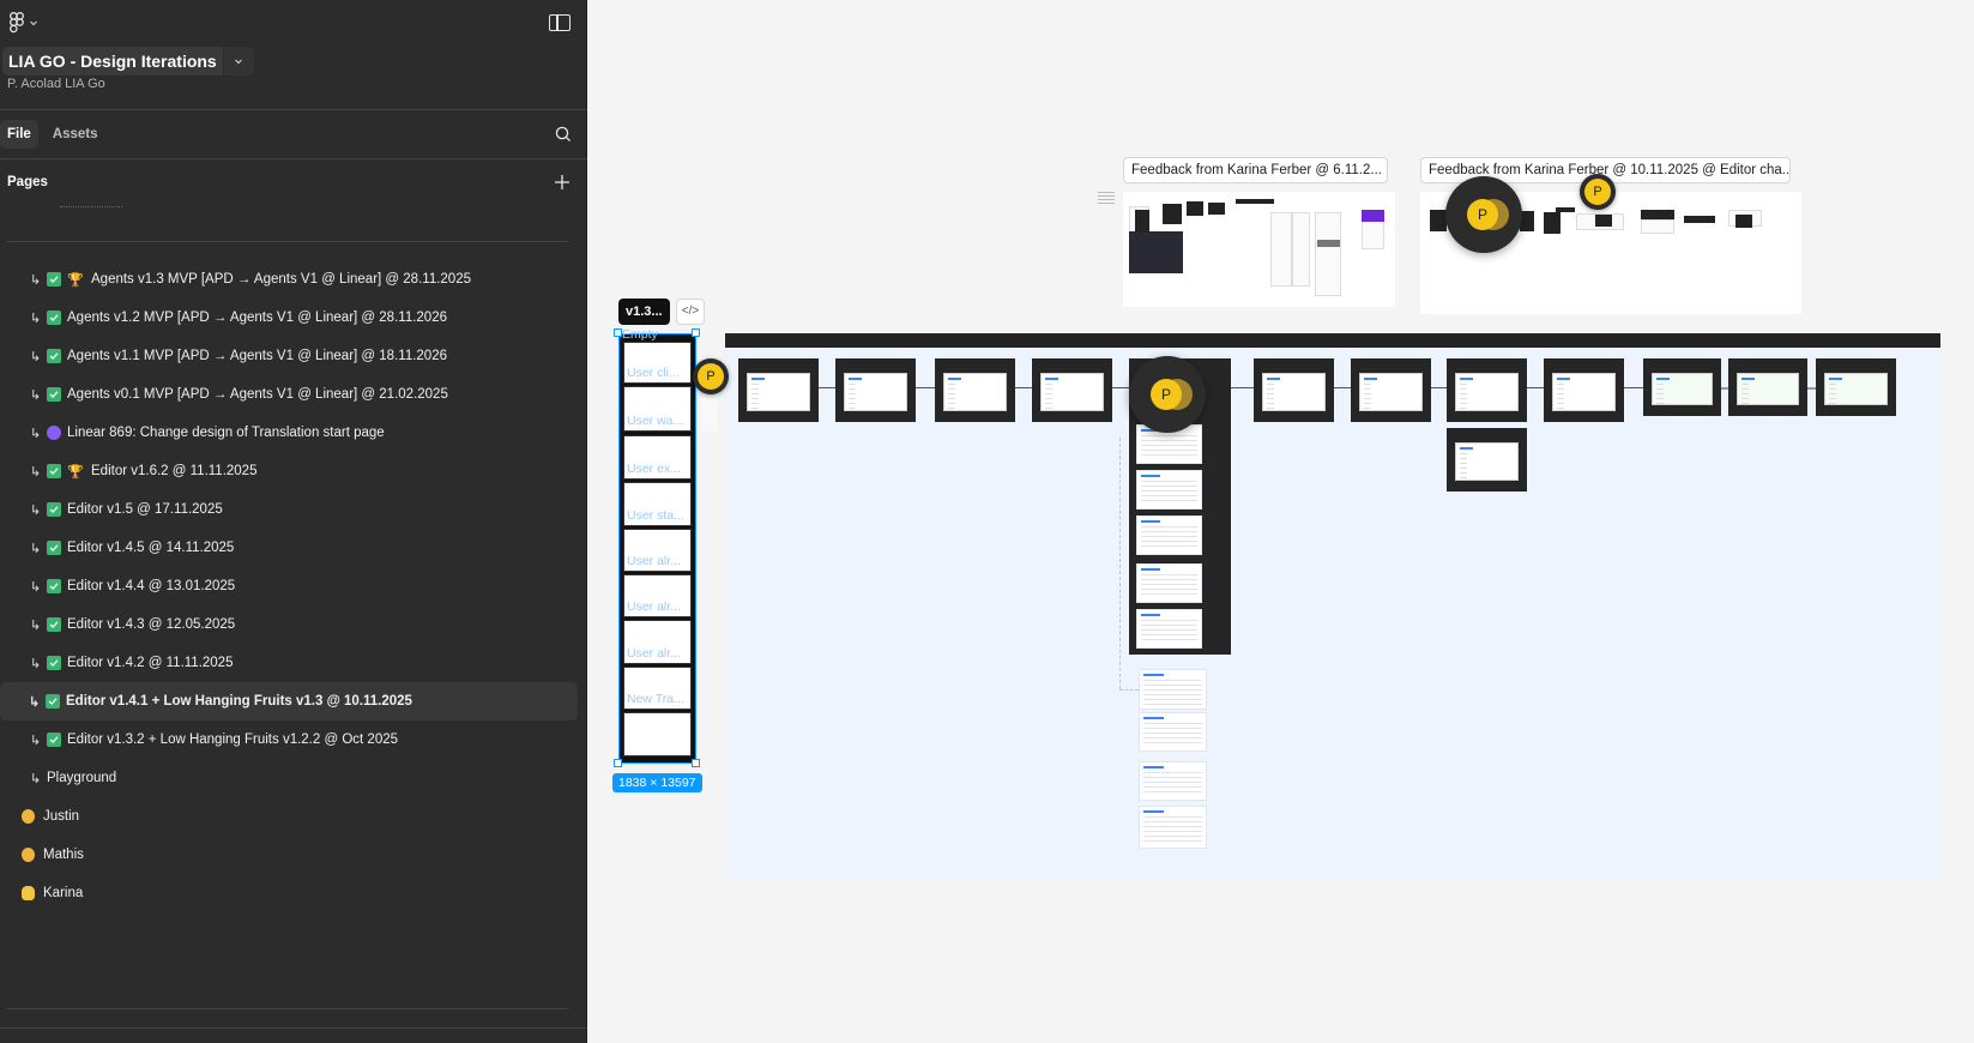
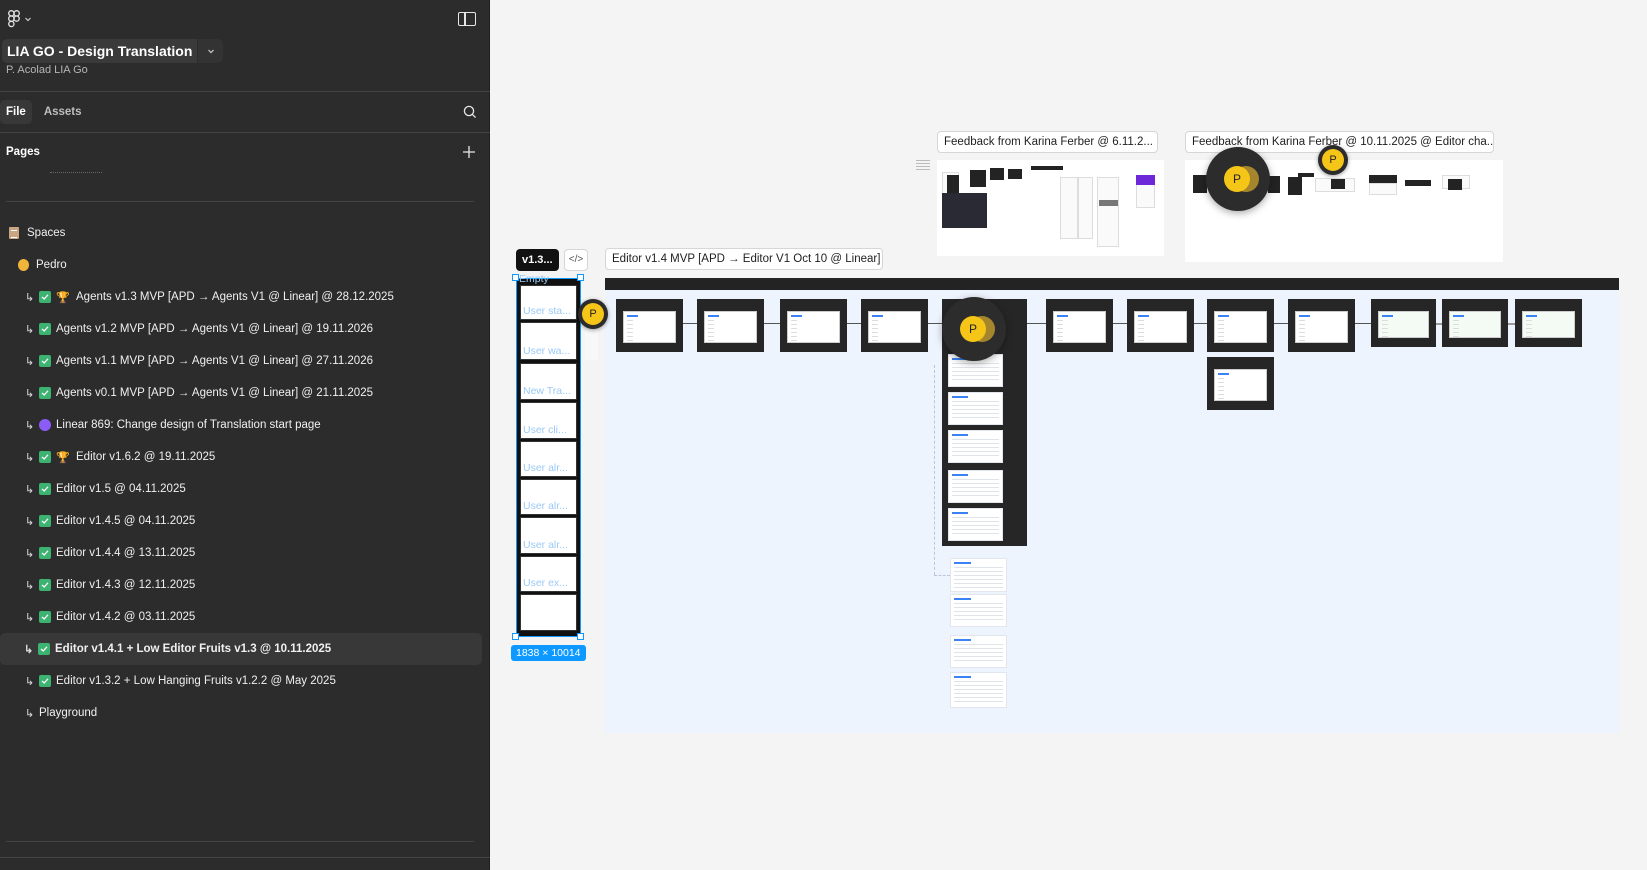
- LIA GO - Design Iterations
+ LIA GO - Design Translation
  P. Acolad LIA Go
  File
  Assets
  Pages
+ Spaces
+ Pedro
  ↳
  🏆
- Agents v1.3 MVP [APD → Agents V1 @ Linear] @ 28.11.2025
+ Agents v1.3 MVP [APD → Agents V1 @ Linear] @ 28.12.2025
  ↳
- Agents v1.2 MVP [APD → Agents V1 @ Linear] @ 28.11.2026
+ Agents v1.2 MVP [APD → Agents V1 @ Linear] @ 19.11.2026
  ↳
- Agents v1.1 MVP [APD → Agents V1 @ Linear] @ 18.11.2026
+ Agents v1.1 MVP [APD → Agents V1 @ Linear] @ 27.11.2026
  ↳
- Agents v0.1 MVP [APD → Agents V1 @ Linear] @ 21.02.2025
+ Agents v0.1 MVP [APD → Agents V1 @ Linear] @ 21.11.2025
  ↳
  Linear 869: Change design of Translation start page
  ↳
  🏆
- Editor v1.6.2 @ 11.11.2025
+ Editor v1.6.2 @ 19.11.2025
  ↳
- Editor v1.5 @ 17.11.2025
+ Editor v1.5 @ 04.11.2025
  ↳
- Editor v1.4.5 @ 14.11.2025
+ Editor v1.4.5 @ 04.11.2025
  ↳
- Editor v1.4.4 @ 13.01.2025
+ Editor v1.4.4 @ 13.11.2025
  ↳
- Editor v1.4.3 @ 12.05.2025
+ Editor v1.4.3 @ 12.11.2025
  ↳
- Editor v1.4.2 @ 11.11.2025
+ Editor v1.4.2 @ 03.11.2025
  ↳
- Editor v1.4.1 + Low Hanging Fruits v1.3 @ 10.11.2025
+ Editor v1.4.1 + Low Editor Fruits v1.3 @ 10.11.2025
  ↳
- Editor v1.3.2 + Low Hanging Fruits v1.2.2 @ Oct 2025
+ Editor v1.3.2 + Low Hanging Fruits v1.2.2 @ May 2025
  ↳
  Playground
- Justin
- Mathis
- Karina
  Feedback from Karina Ferber @ 6.11.2...
  Feedback from Karina Ferber @ 10.11.2025 @ Editor cha..
+ Editor v1.4 MVP [APD → Editor V1 Oct 10 @ Linear]
  v1.3...
  </>
- User cli...
+ User sta...
  User wa...
- User ex...
+ New Tra...
- User sta...
+ User cli...
  User alr...
  User alr...
  User alr...
- New Tra...
+ User ex...
  Empty
- 1838 × 13597
+ 1838 × 10014
  P
  P
  P
  P
